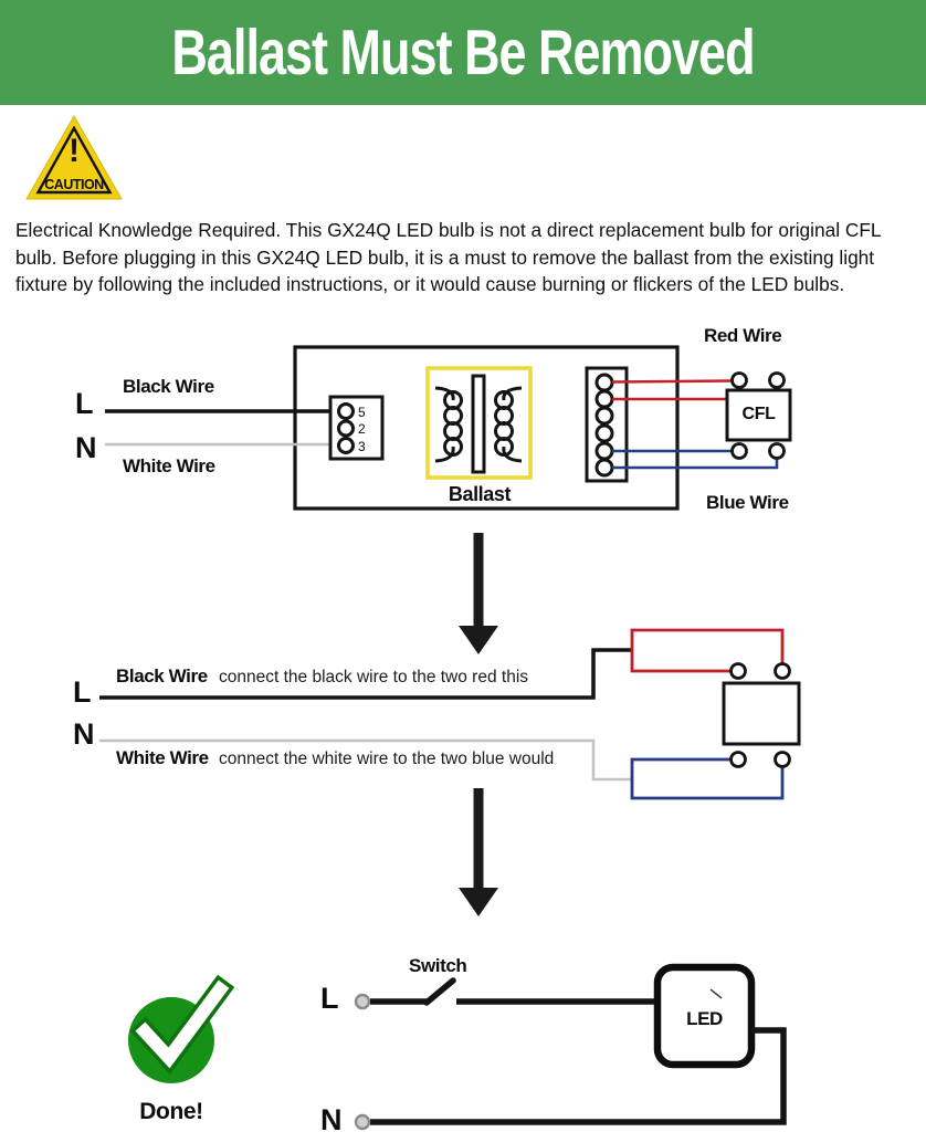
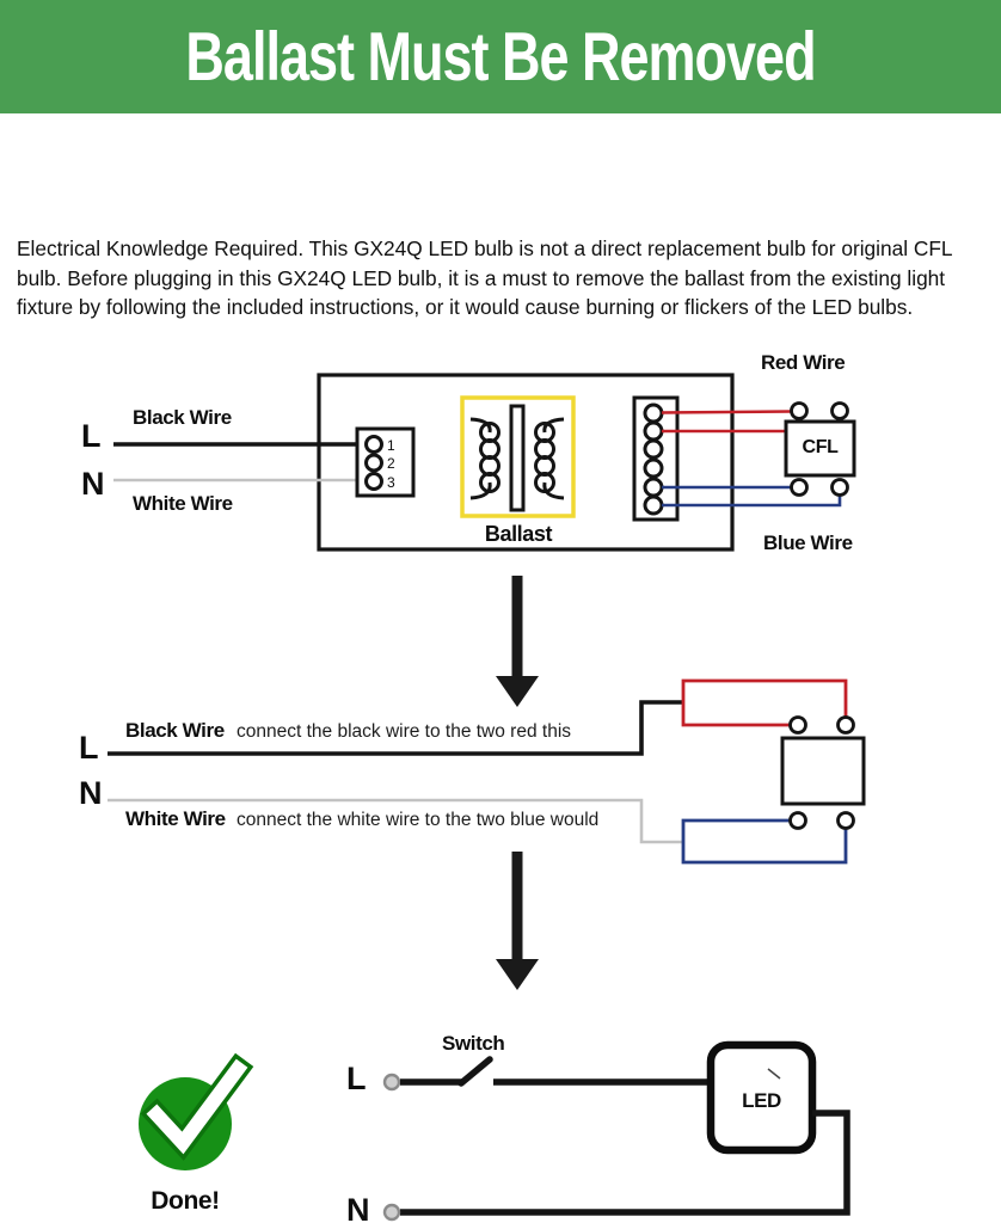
  Ballast Must Be Removed
- !
- CAUTION
  Electrical Knowledge Required. This GX24Q LED bulb is not a direct replacement bulb for original CFL bulb. Before plugging in this GX24Q LED bulb, it is a must to remove the ballast from the existing light fixture by following the included instructions, or it would cause burning or flickers of the LED bulbs.
  L
  N
  Black Wire
  White Wire
- 5
+ 1
  2
  3
  Ballast
  CFL
  Red Wire
  Blue Wire
  L
  N
  Black Wire
  connect the black wire to the two red this
  White Wire
  connect the white wire to the two blue would
  Switch
  L
  N
  LED
  Done!
